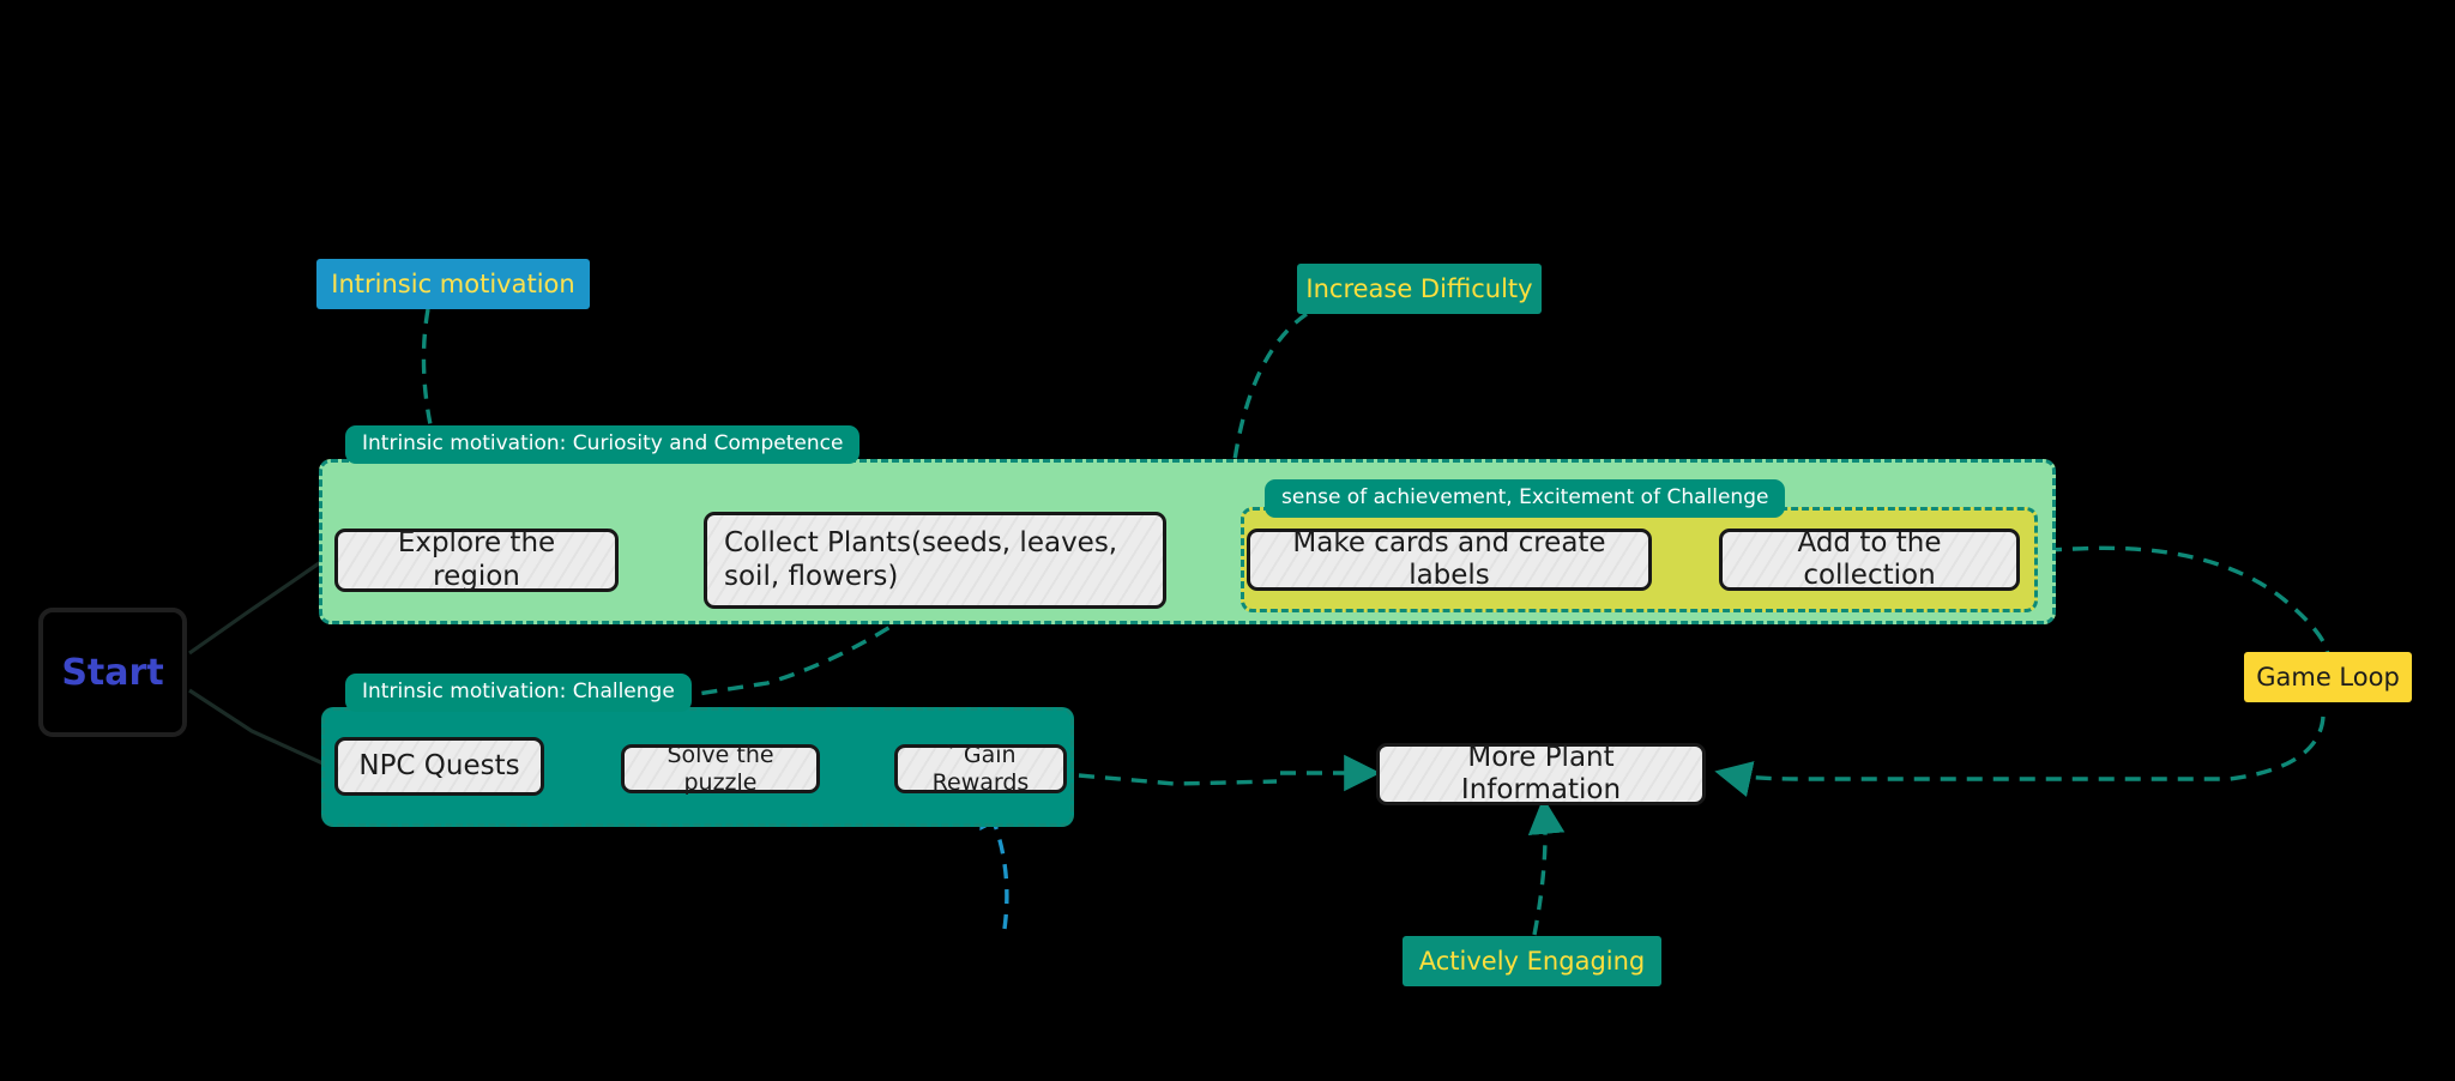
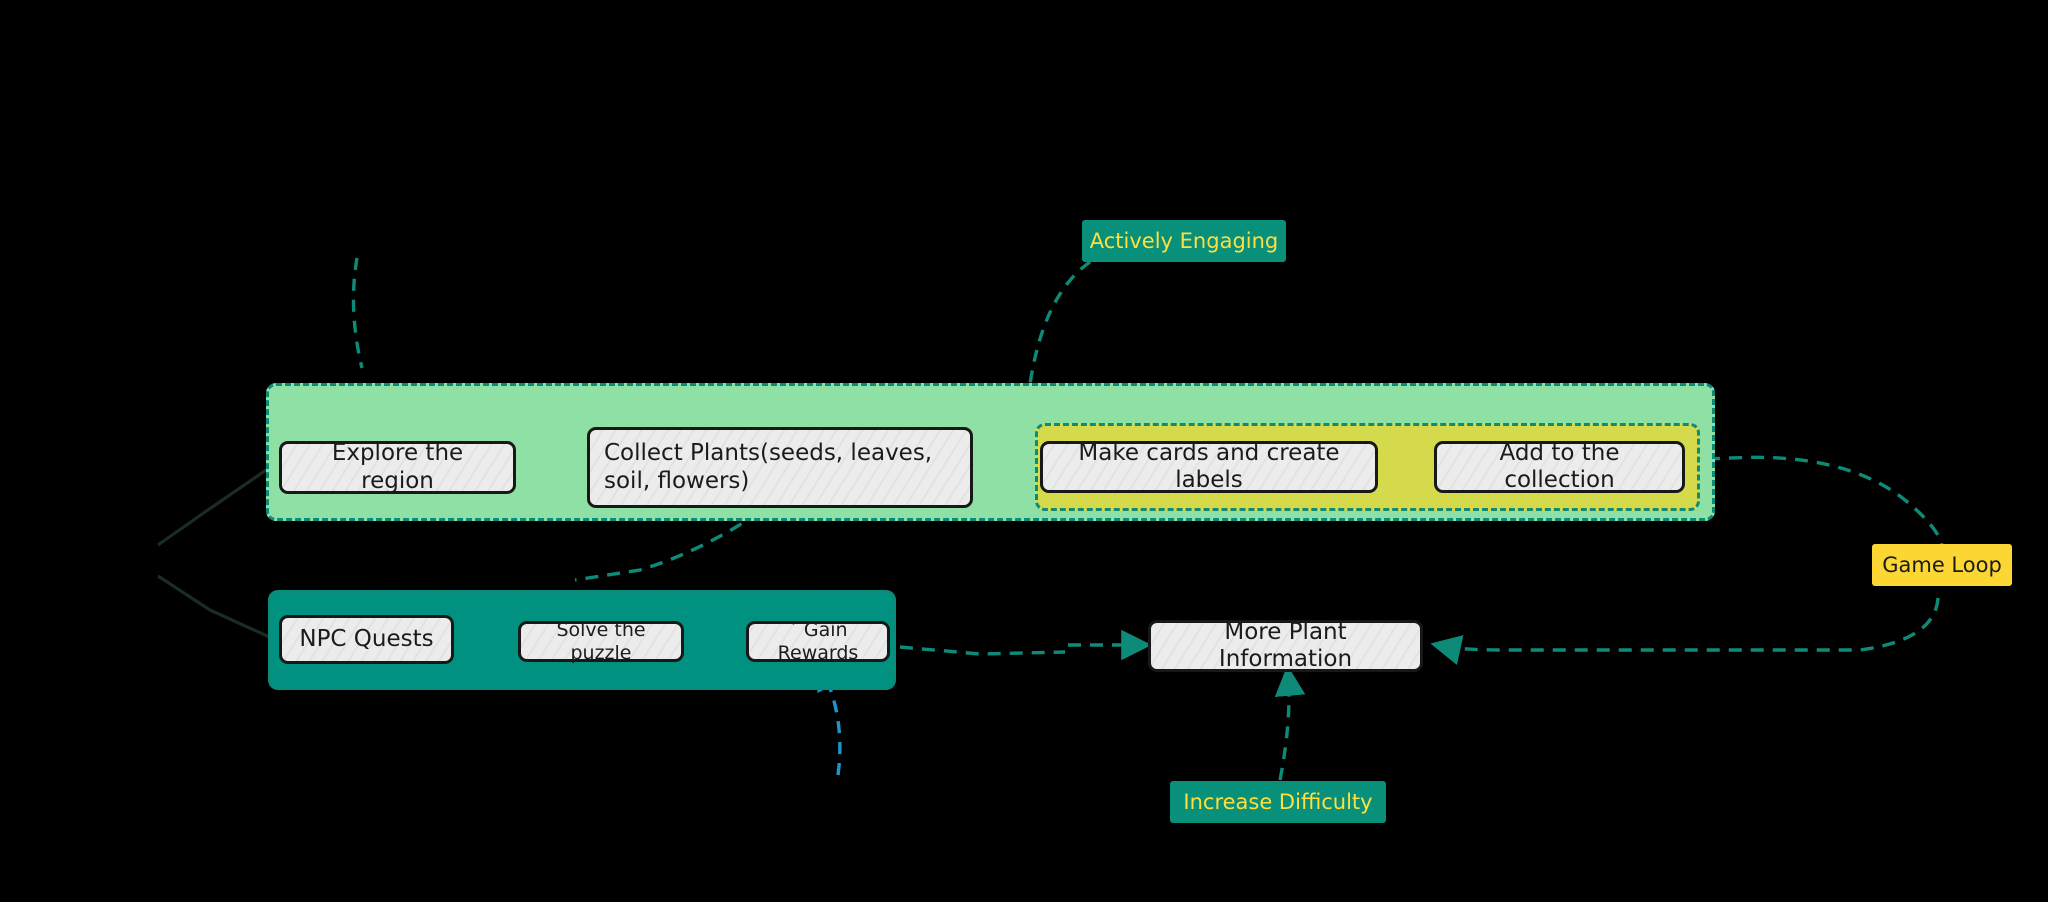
- Intrinsic motivation: Curiosity and Competence
- sense of achievement, Excitement of Challenge
- Intrinsic motivation: Challenge
- Start
- Intrinsic motivation
- Increase Difficulty
+ Actively Engaging
  Game Loop
- Actively Engaging
+ Increase Difficulty
